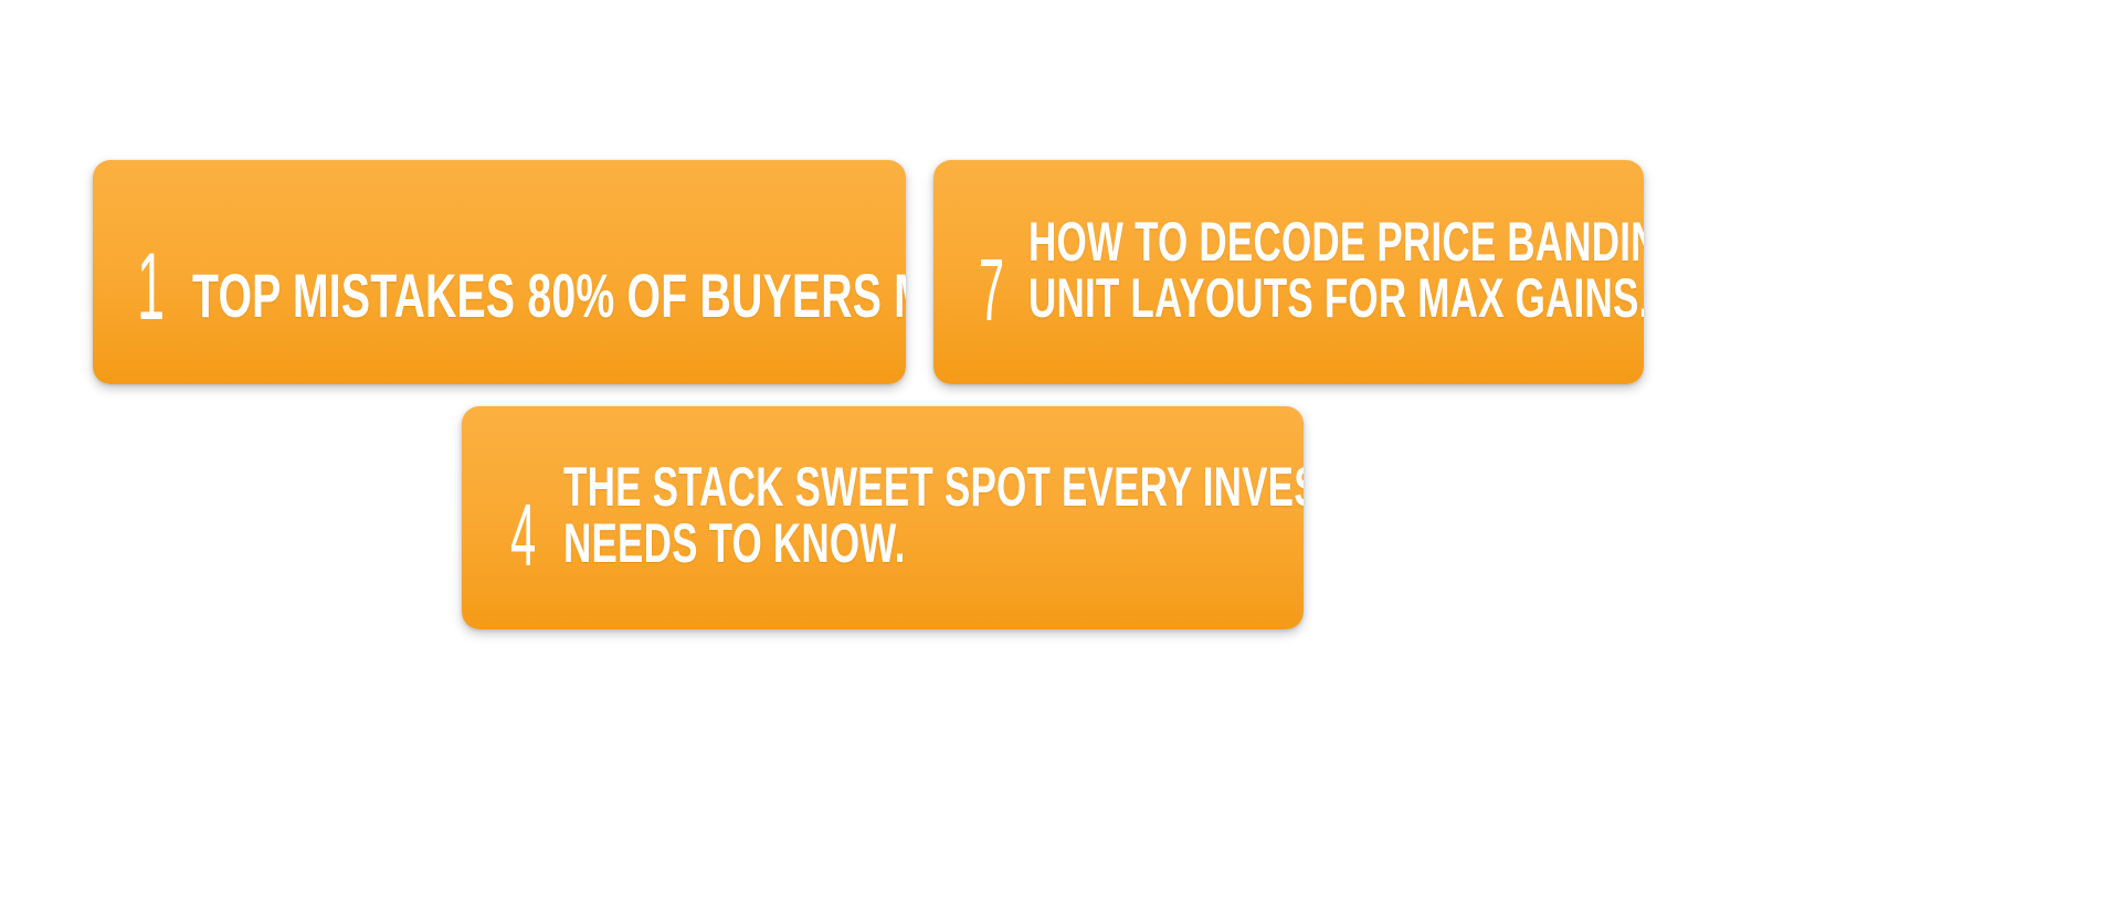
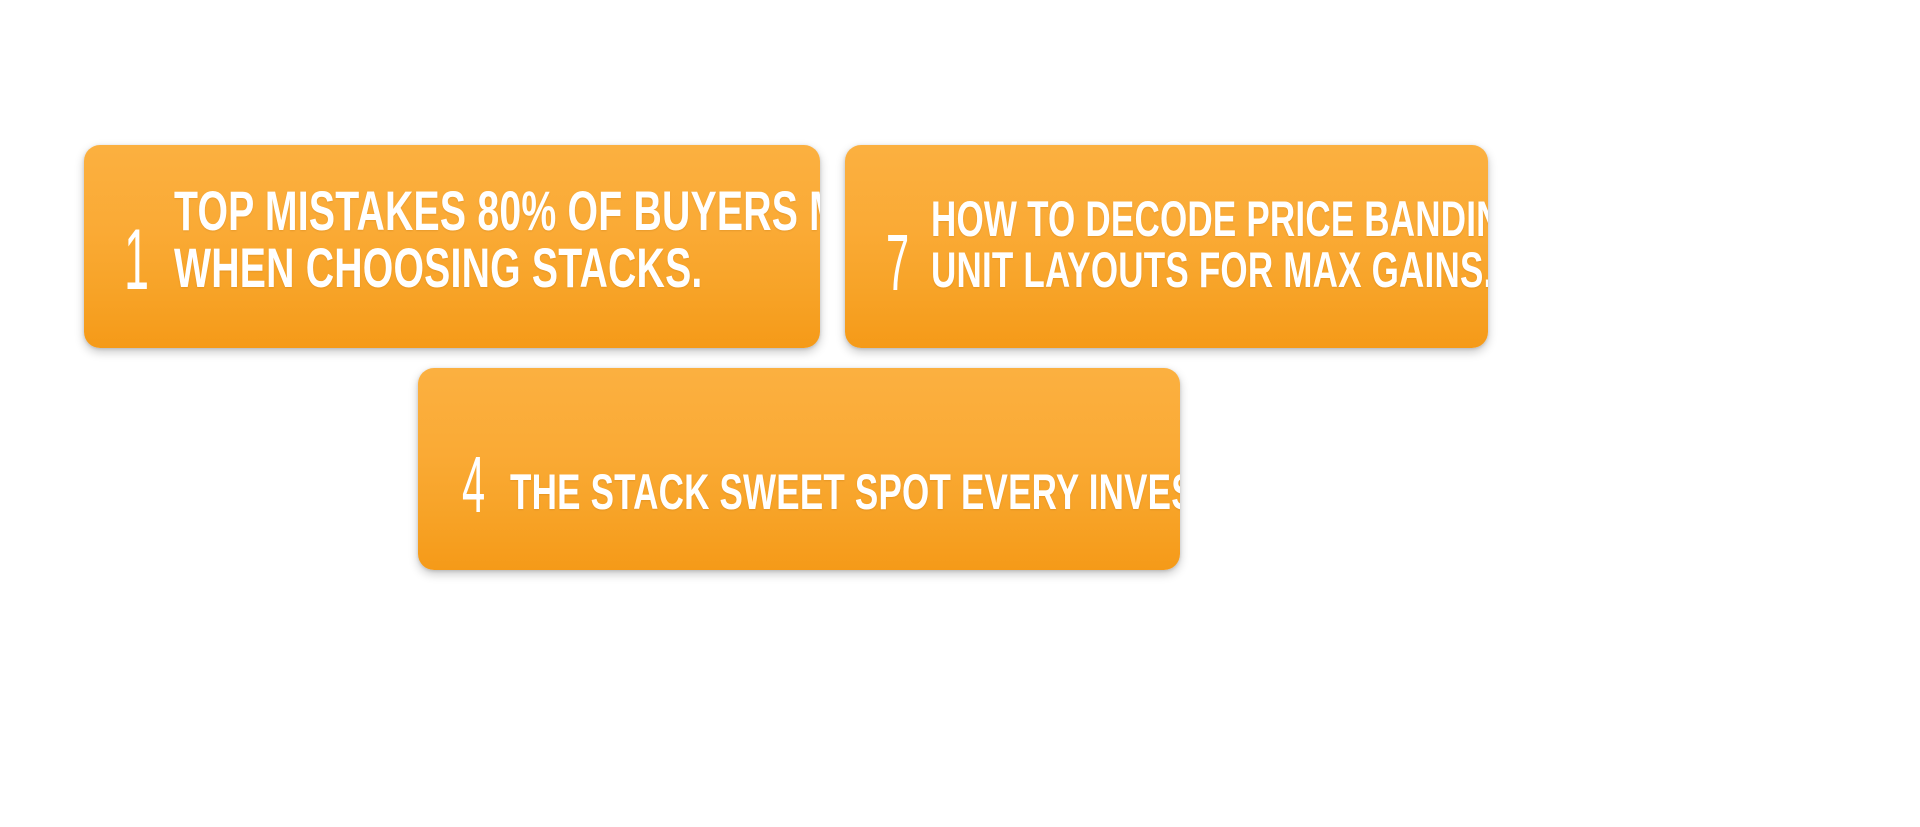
  1
  TOP MISTAKES 80% OF BUYERS
+ WHEN CHOOSING STACKS.
  7
  HOW TO DECODE PRICE BANDI
  UNIT LAYOUTS FOR MAX GAINS
  4
  THE STACK SWEET SPOT EVERY INVE
- NEEDS TO KNOW.
